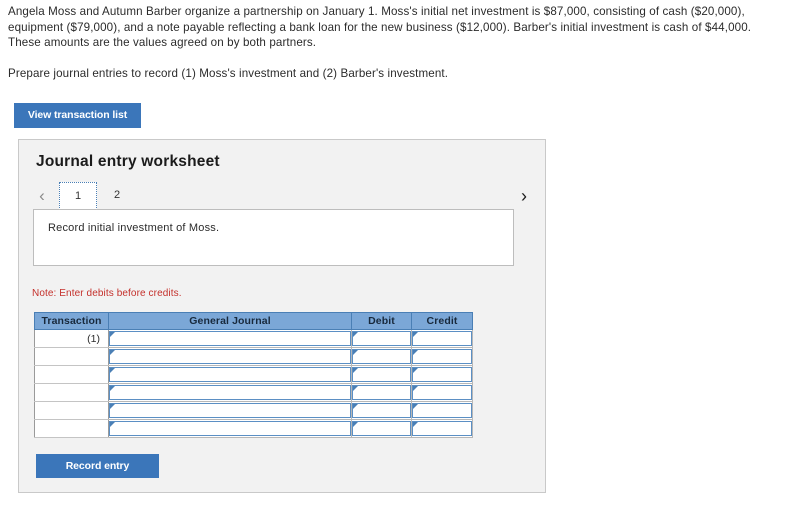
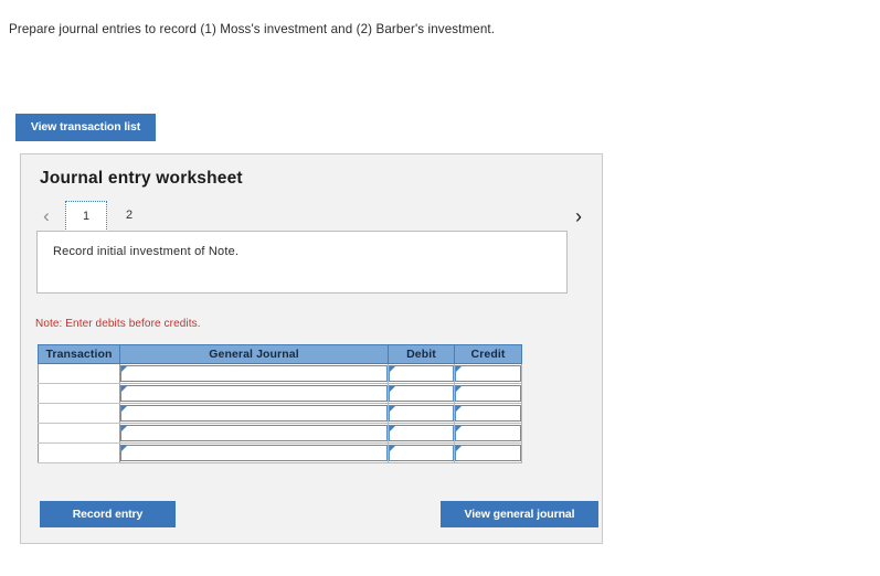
- Angela Moss and Autumn Barber organize a partnership on January 1. Moss's initial net investment is $87,000, consisting of cash ($20,000), equipment ($79,000), and a note payable reflecting a bank loan for the new business ($12,000). Barber's initial investment is cash of $44,000. These amounts are the values agreed on by both partners.
  Prepare journal entries to record (1) Moss's investment and (2) Barber's investment.
  View transaction list
  Journal entry worksheet
  ‹
  1
  2
  ›
- Record initial investment of Moss.
+ Record initial investment of Note.
  Note: Enter debits before credits.
  Transaction	General Journal	Debit	Credit
- (1)
  Record entry
+ View general journal
